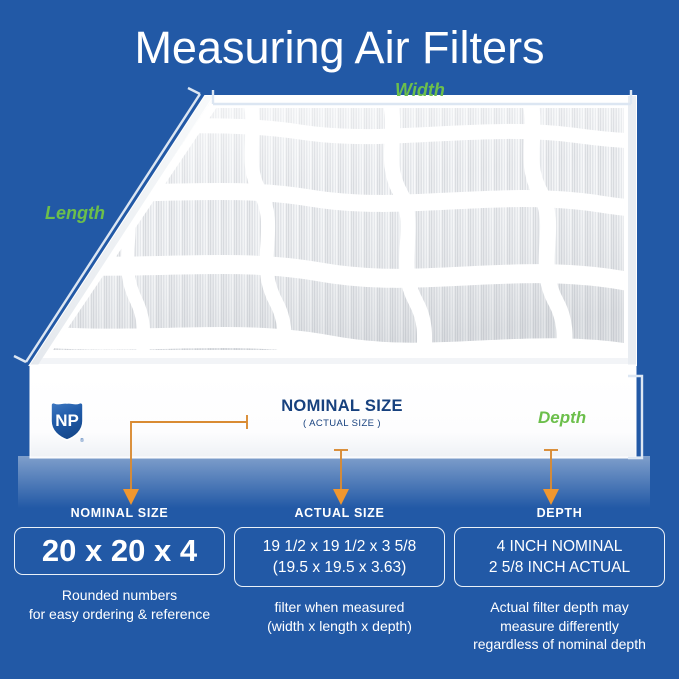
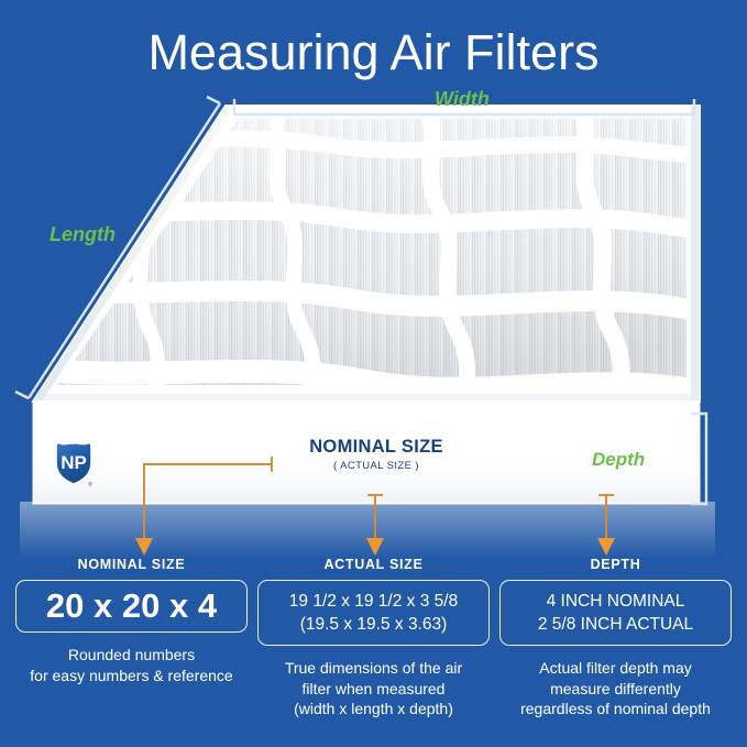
  Measuring Air Filters
  Width
  Length
  Depth
  NP
  NOMINAL SIZE
  ( ACTUAL SIZE )
  NOMINAL SIZE
  20 x 20 x 4
  Rounded numbers
- for easy ordering & reference
+ for easy numbers & reference
  ACTUAL SIZE
  19 1/2 x 19 1/2 x 3 5/8
  (19.5 x 19.5 x 3.63)
+ True dimensions of the air
  filter when measured
  (width x length x depth)
  DEPTH
  4 INCH NOMINAL
  2 5/8 INCH ACTUAL
  Actual filter depth may
  measure differently
  regardless of nominal depth
